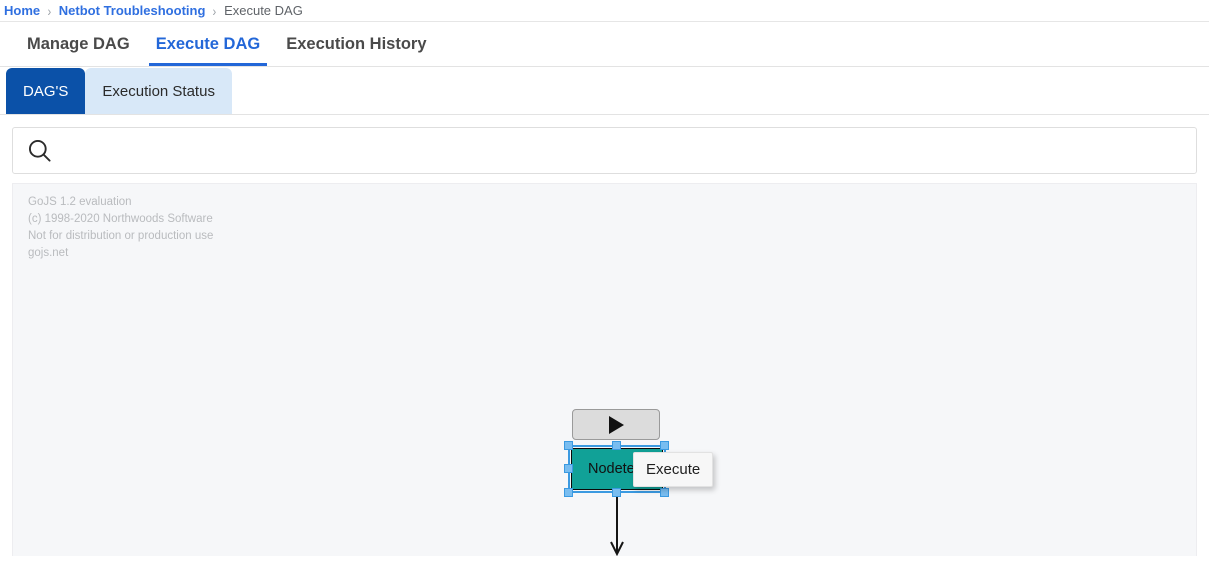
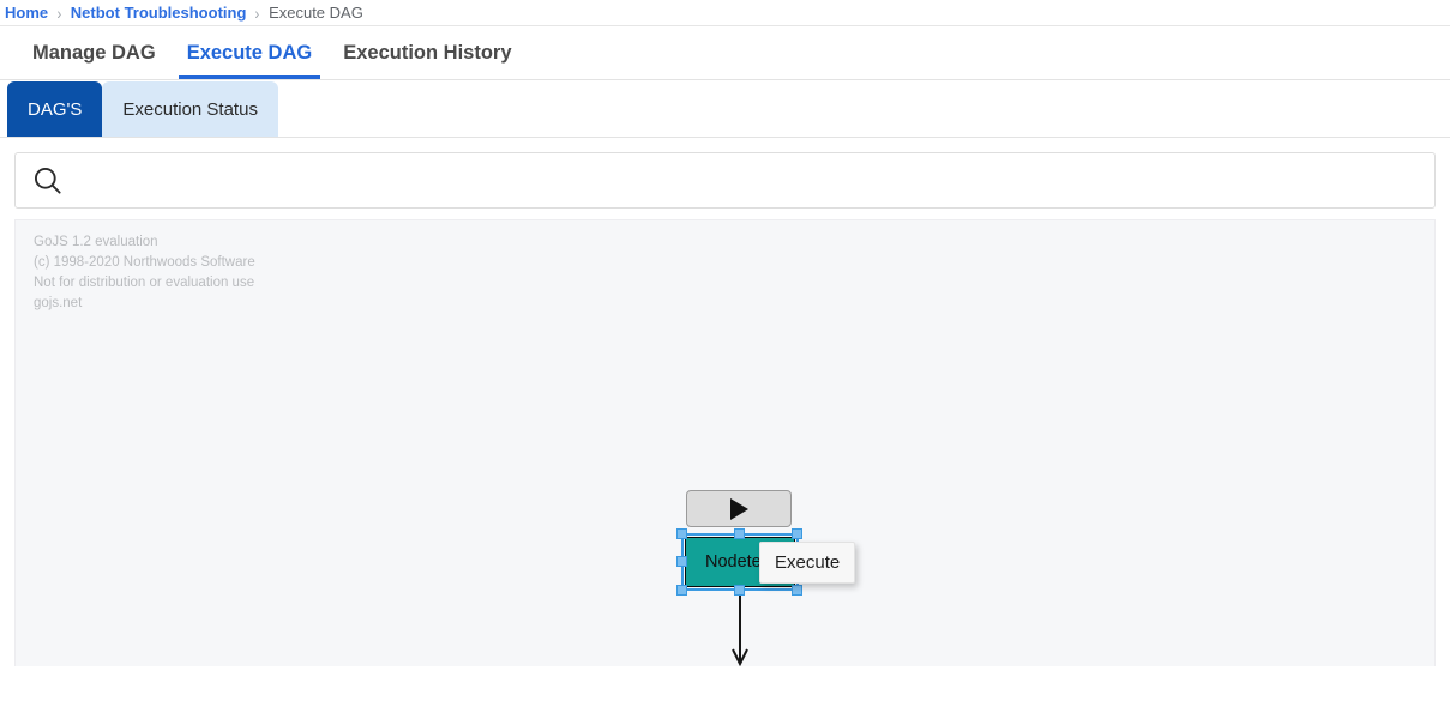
  Home
  ›
  Netbot Troubleshooting
  ›
  Execute DAG
  Manage DAG
  Execute DAG
  Execution History
  DAG'S
  Execution Status
  GoJS 1.2 evaluation
  (c) 1998-2020 Northwoods Software
- Not for distribution or production use
+ Not for distribution or evaluation use
  gojs.net
  Nodete
  Execute
